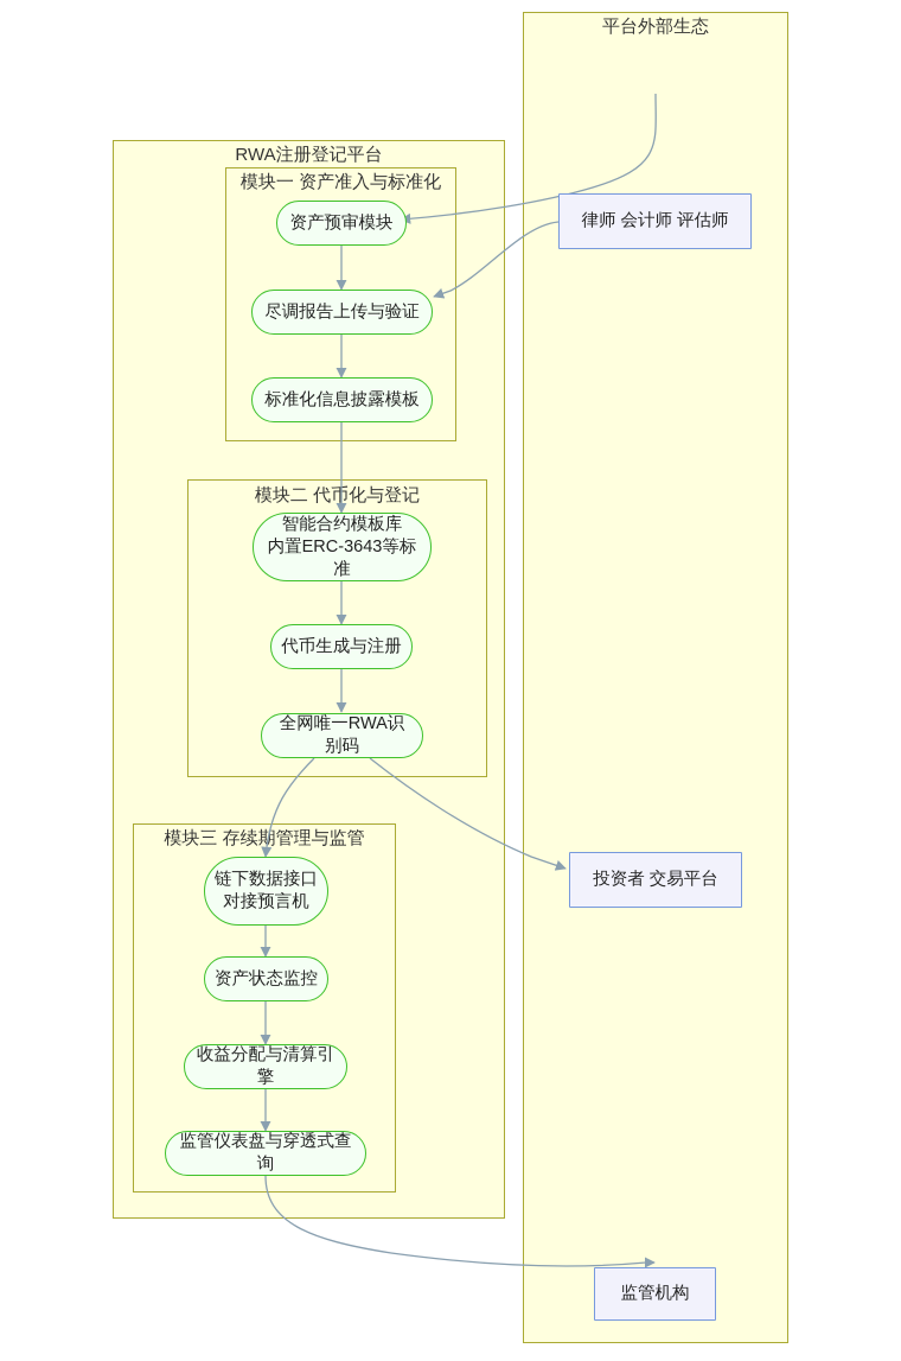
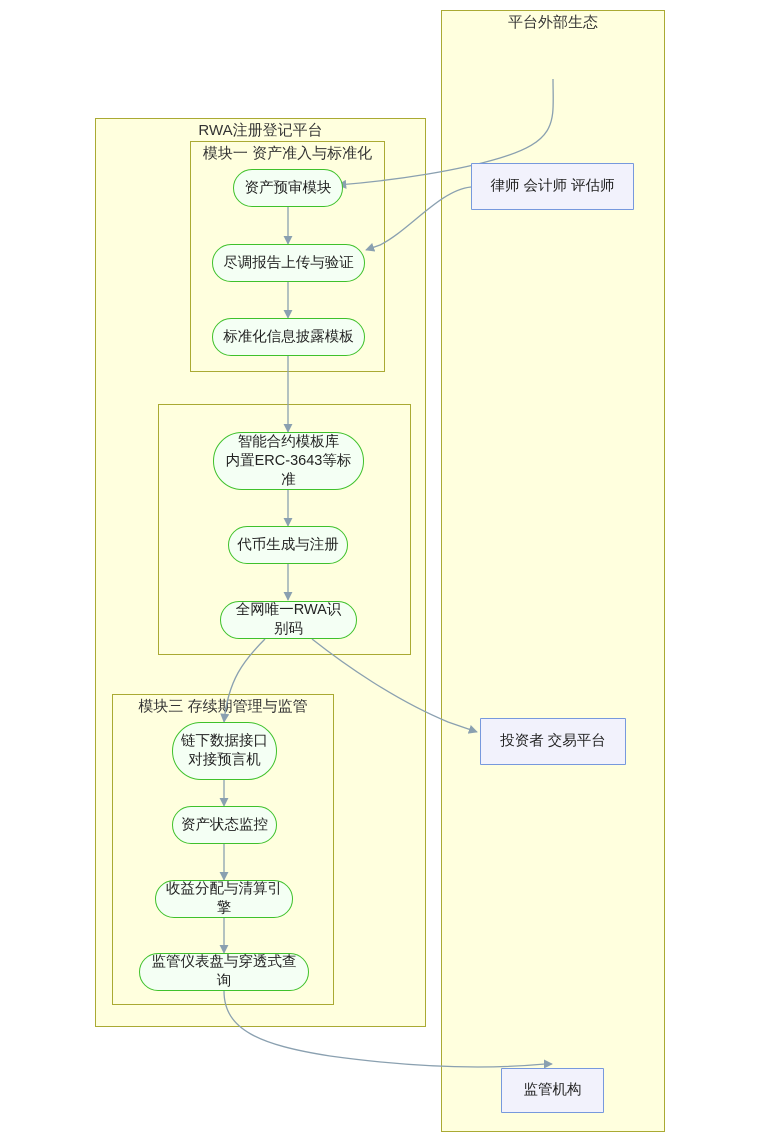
  RWA注册登记平台
  模块一 资产准入与标准化
- 模块二 代币化与登记
  模块三 存续期管理与监管
  平台外部生态
  资产预审模块
  尽调报告上传与验证
  标准化信息披露模板
  智能合约模板库
  内置ERC-3643等标准
  代币生成与注册
  全网唯一RWA识别码
  链下数据接口
  对接预言机
  资产状态监控
  收益分配与清算引擎
  监管仪表盘与穿透式查询
  律师 会计师 评估师
  投资者 交易平台
  监管机构
